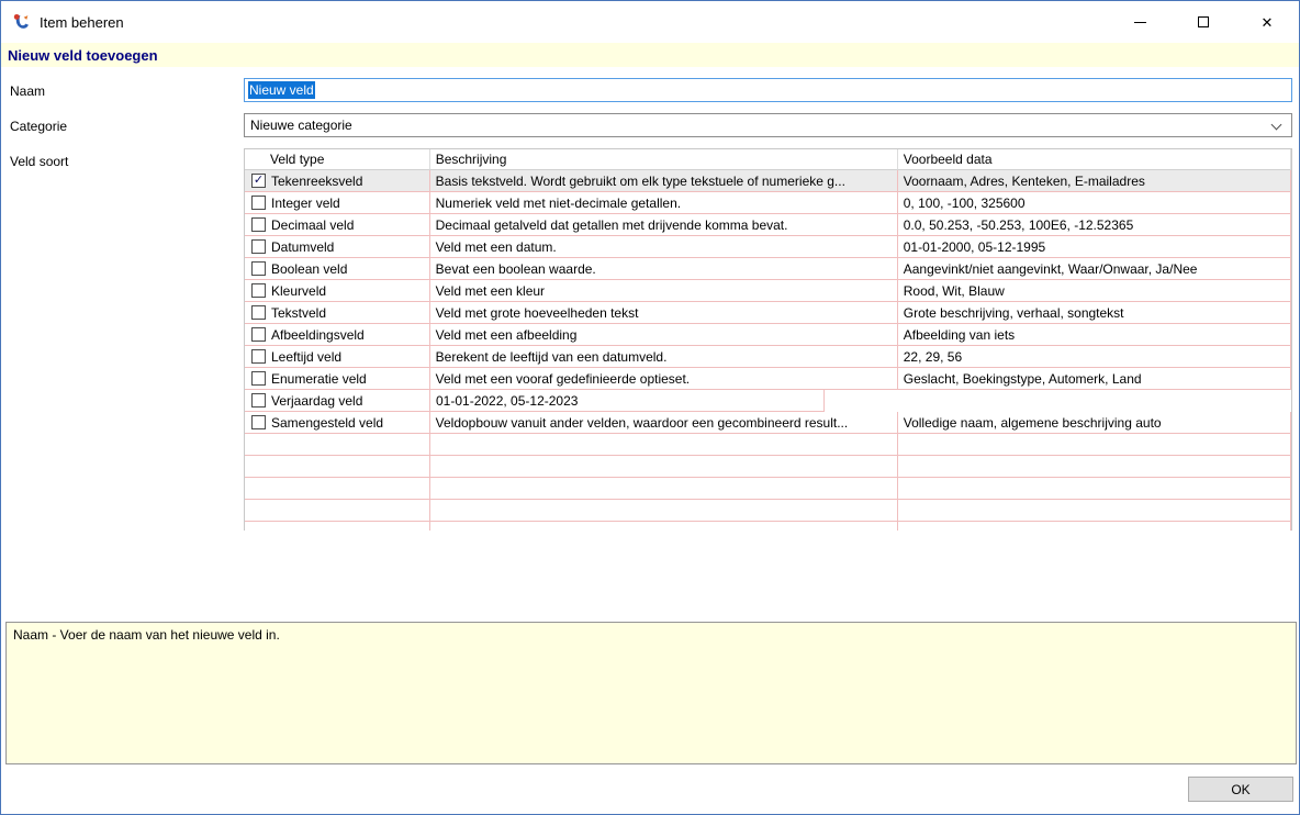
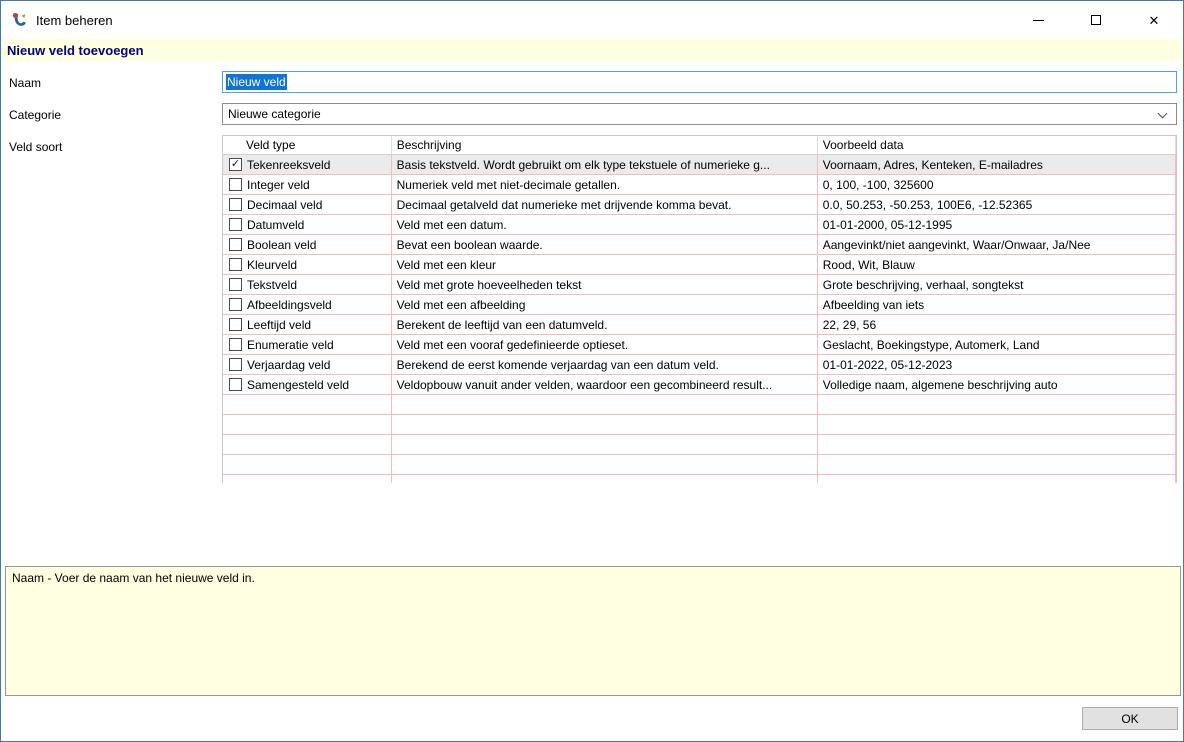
  Item beheren
  ✕
  Nieuw veld toevoegen
  Naam
  Nieuw veld
  Categorie
  Nieuwe categorie
  Veld soort
  Veld type
  Beschrijving
  Voorbeeld data
  ✓
  Tekenreeksveld
  Basis tekstveld. Wordt gebruikt om elk type tekstuele of numerieke g...
  Voornaam, Adres, Kenteken, E-mailadres
  Integer veld
  Numeriek veld met niet-decimale getallen.
  0, 100, -100, 325600
  Decimaal veld
- Decimaal getalveld dat getallen met drijvende komma bevat.
+ Decimaal getalveld dat numerieke met drijvende komma bevat.
  0.0, 50.253, -50.253, 100E6, -12.52365
  Datumveld
  Veld met een datum.
  01-01-2000, 05-12-1995
  Boolean veld
  Bevat een boolean waarde.
  Aangevinkt/niet aangevinkt, Waar/Onwaar, Ja/Nee
  Kleurveld
  Veld met een kleur
  Rood, Wit, Blauw
  Tekstveld
  Veld met grote hoeveelheden tekst
  Grote beschrijving, verhaal, songtekst
  Afbeeldingsveld
  Veld met een afbeelding
  Afbeelding van iets
  Leeftijd veld
  Berekent de leeftijd van een datumveld.
  22, 29, 56
  Enumeratie veld
  Veld met een vooraf gedefinieerde optieset.
  Geslacht, Boekingstype, Automerk, Land
  Verjaardag veld
+ Berekend de eerst komende verjaardag van een datum veld.
  01-01-2022, 05-12-2023
  Samengesteld veld
  Veldopbouw vanuit ander velden, waardoor een gecombineerd result...
  Volledige naam, algemene beschrijving auto
  Naam - Voer de naam van het nieuwe veld in.
  OK
